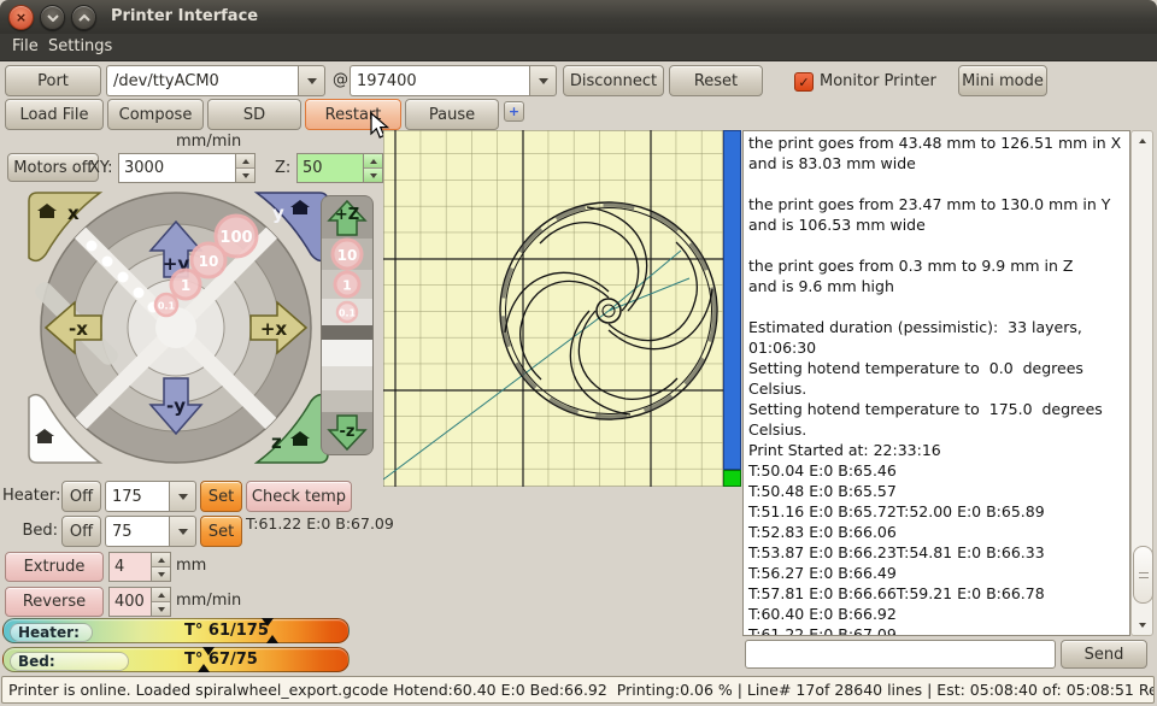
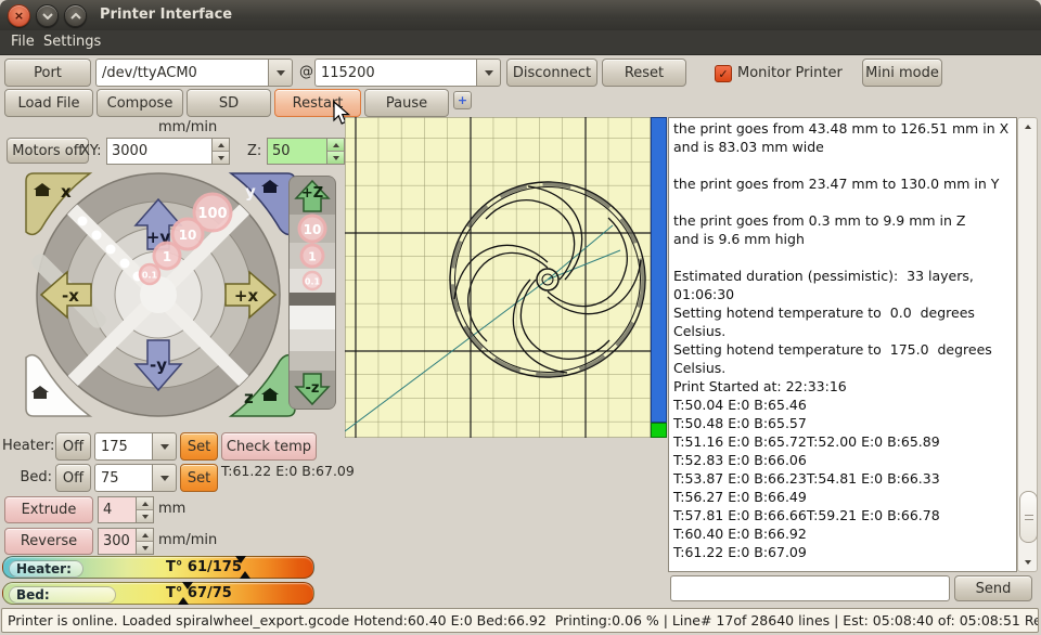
  ×
  Printer Interface
  File
  Settings
  Port
  /dev/ttyACM0
  @
- 197400
+ 115200
  Disconnect
  Reset
  ✓
  Monitor Printer
  Mini mode
  Load File
  Compose
  SD
  Restat
  Pause
  +
  mm/min
  Motors off
  XY:
  3000
  Z:
  50
  +y
  -y
  -x
  +x
  100
  10
  1
  0.1
  x
  y
  z
  +Z
  10
  1
  0.1
  -z
  Heater:
  Off
  175
  Set
  Check temp
  Bed:
  Off
  75
  Set
  T:61.22 E:0 B:67.09
  Extrude
  4
  mm
  Reverse
- 400
+ 300
  mm/min
  Heater:
  T° 61/175
  Bed:
  T° 67/75
  the print goes from 43.48 mm to 126.51 mm in X
  and is 83.03 mm wide
  the print goes from 23.47 mm to 130.0 mm in Y
- and is 106.53 mm wide
  the print goes from 0.3 mm to 9.9 mm in Z
  and is 9.6 mm high
  Estimated duration (pessimistic): 33 layers, 01:06:30
  Setting hotend temperature to 0.0 degrees Celsius.
  Setting hotend temperature to 175.0 degrees Celsius.
  Print Started at: 22:33:16
  T:50.04 E:0 B:65.46
  T:50.48 E:0 B:65.57
  T:51.16 E:0 B:65.72T:52.00 E:0 B:65.89
  T:52.83 E:0 B:66.06
  T:53.87 E:0 B:66.23T:54.81 E:0 B:66.33
  T:56.27 E:0 B:66.49
  T:57.81 E:0 B:66.66T:59.21 E:0 B:66.78
  T:60.40 E:0 B:66.92
  T:61.22 E:0 B:67.09
  Send
  Printer is online. Loaded spiralwheel_export.gcode Hotend:60.40 E:0 Bed:66.92 Printing:0.06 % | Line# 17of 28640 lines | Est: 05:08:40 of: 05:08:51 Re
